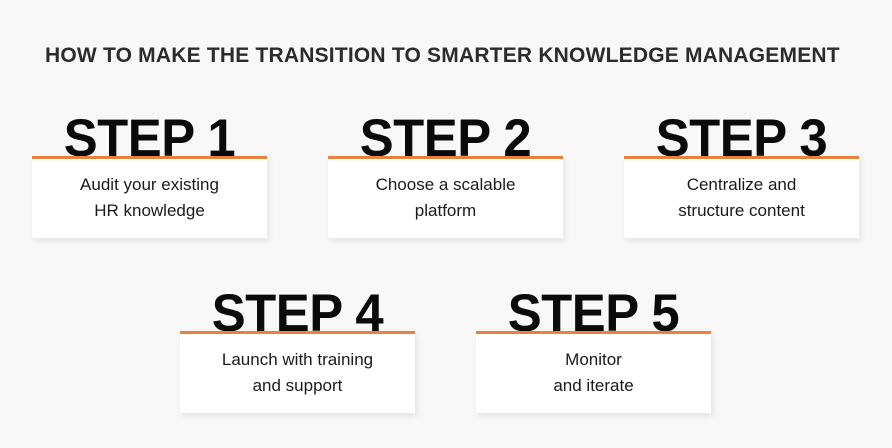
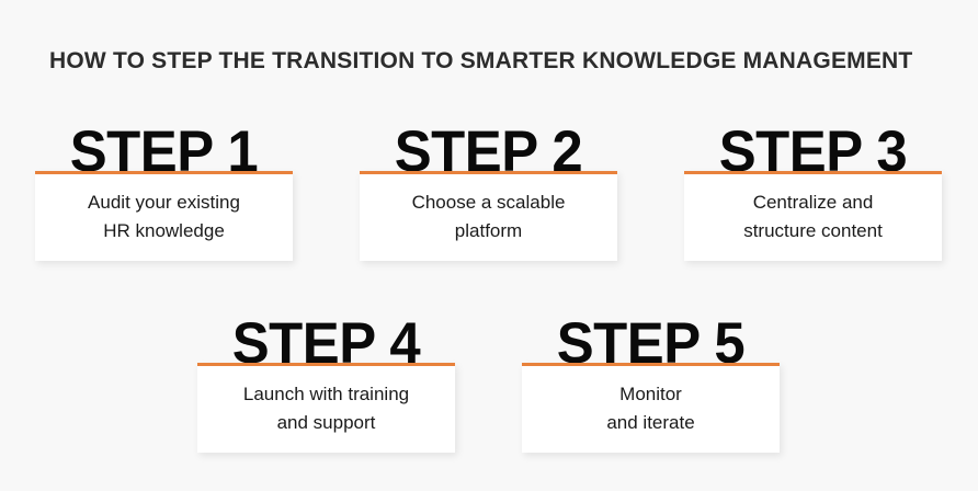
- HOW TO MAKE THE TRANSITION TO SMARTER KNOWLEDGE MANAGEMENT
+ HOW TO STEP THE TRANSITION TO SMARTER KNOWLEDGE MANAGEMENT
  STEP 1
  Audit your existing
  HR knowledge
  STEP 2
  Choose a scalable
  platform
  STEP 3
  Centralize and
  structure content
  STEP 4
  Launch with training
  and support
  STEP 5
  Monitor
  and iterate
